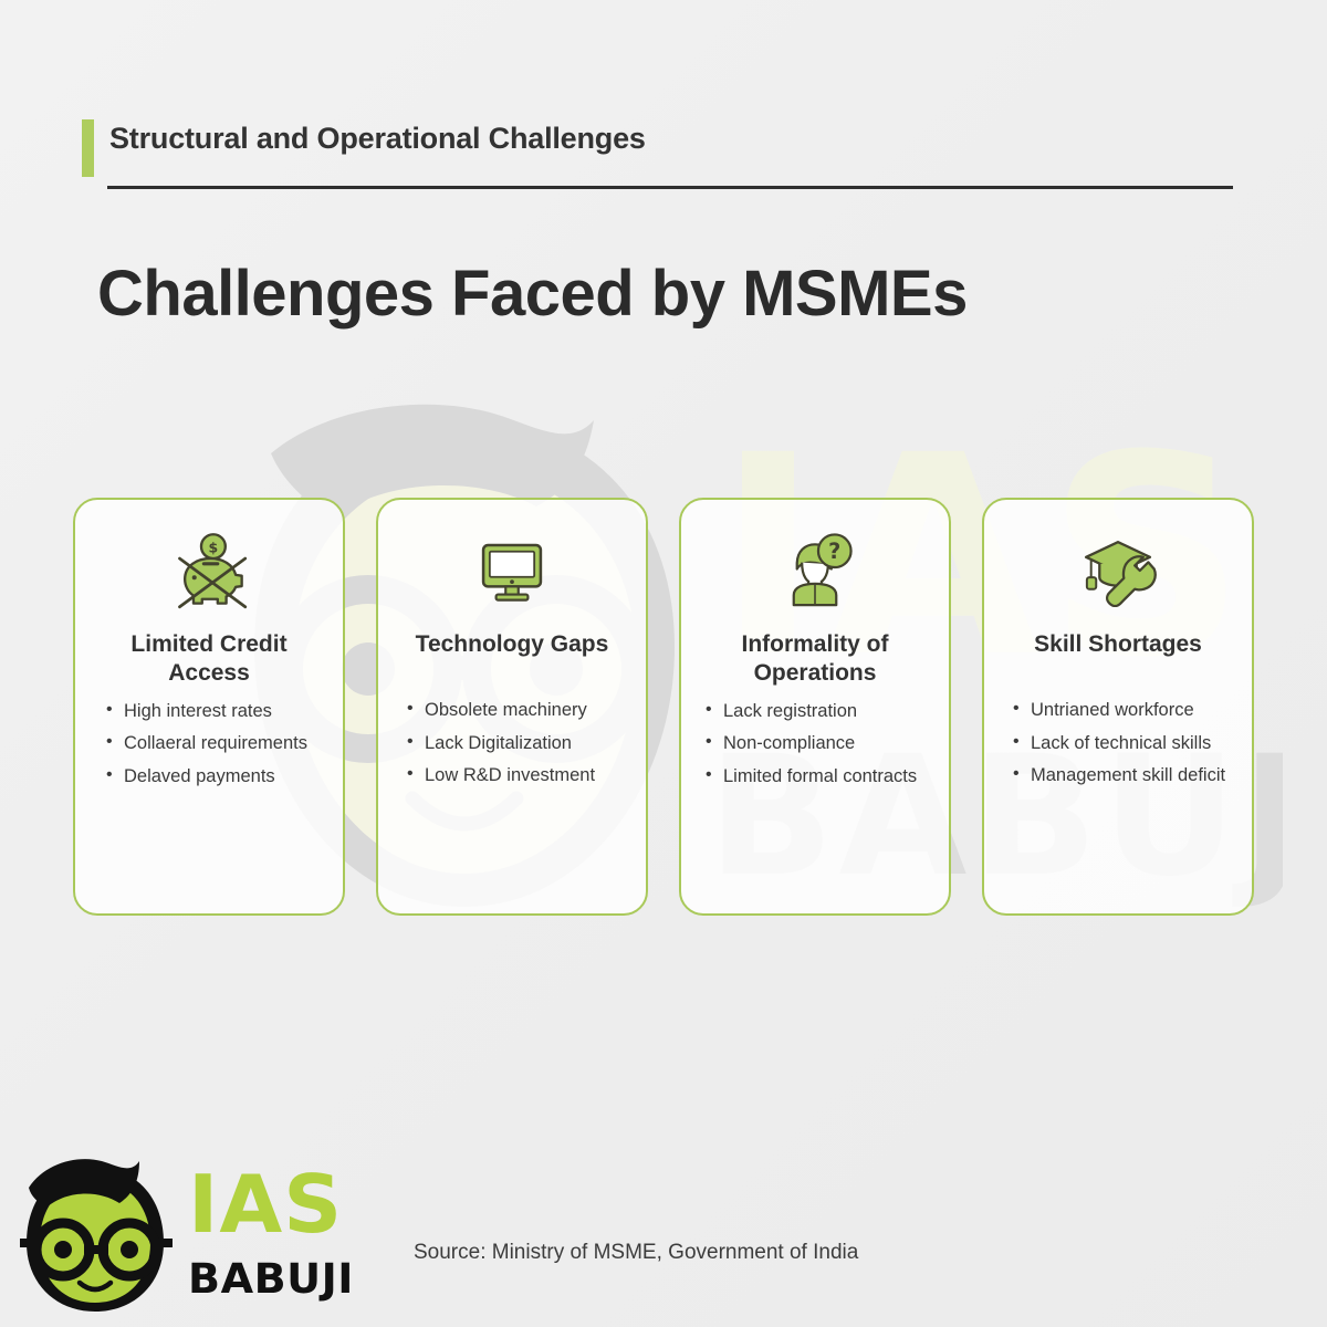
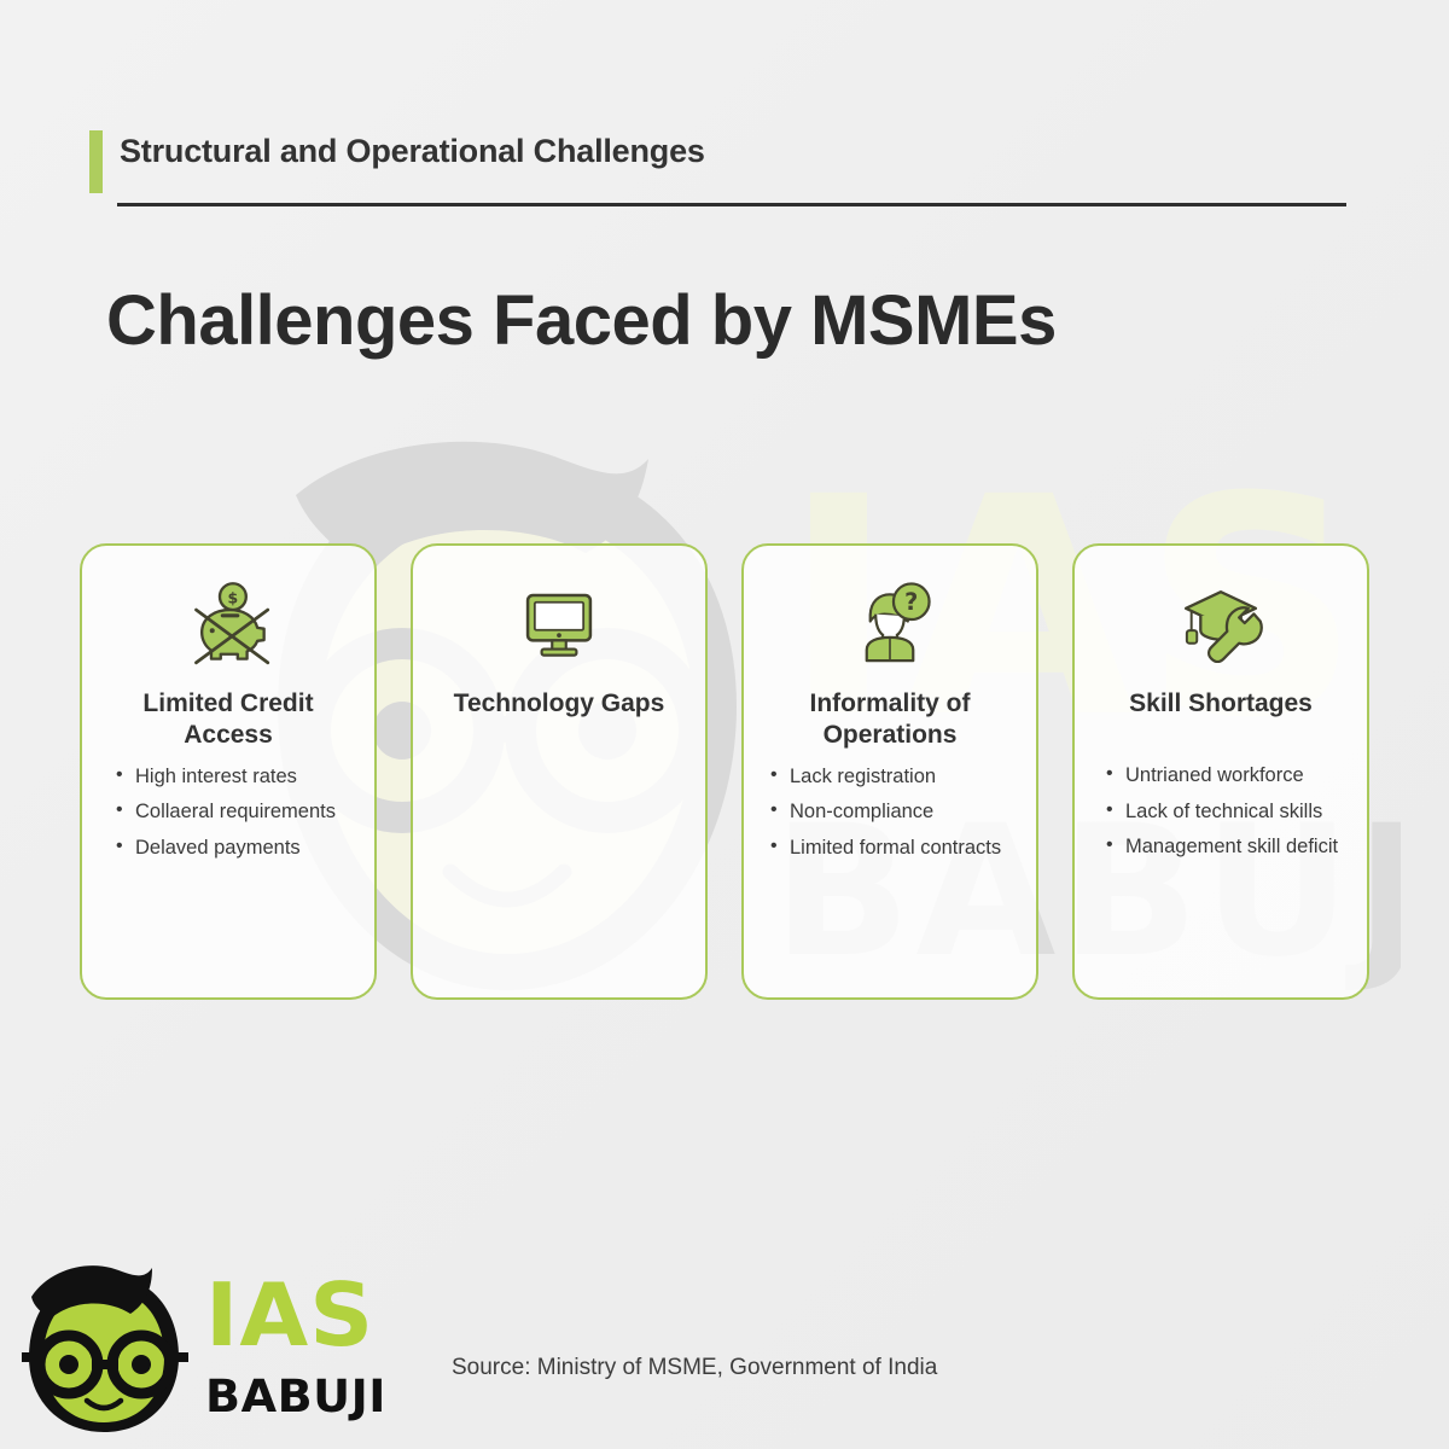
  BABUJ
  Structural and Operational Challenges
  Challenges Faced by MSMEs
  $
  Limited Credit Access
  High interest rates
  Collaeral requirements
  Delaved payments
  Technology Gaps
- Obsolete machinery
- Lack Digitalization
- Low R&D investment
  ?
  Informality of Operations
  Lack registration
  Non-compliance
  Limited formal contracts
  Skill Shortages
  Untrianed workforce
  Lack of technical skills
  Management skill deficit
  IAS
  BABUJI
  Source: Ministry of MSME, Government of India
